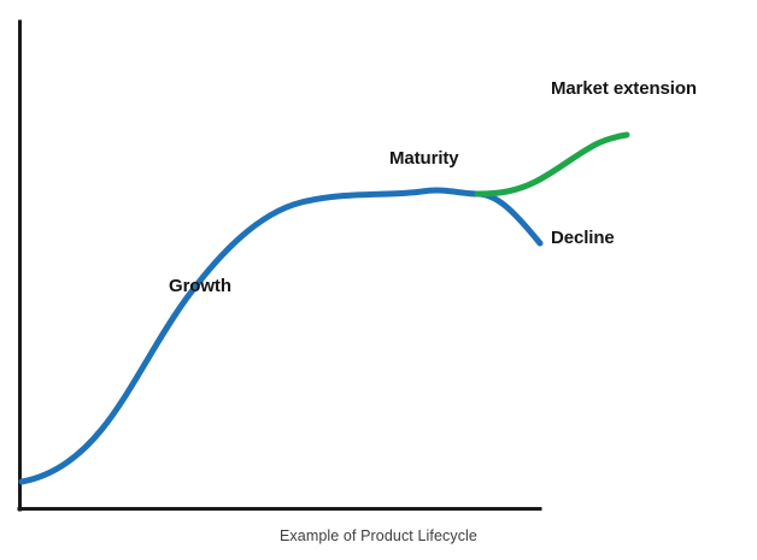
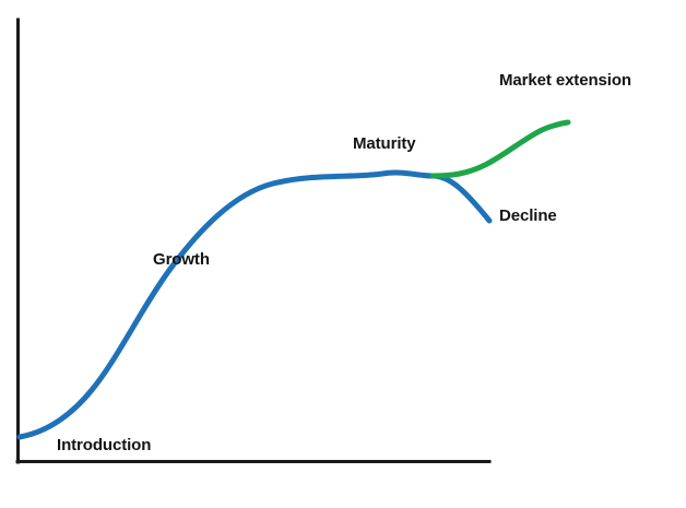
+ Introduction
  Growth
  Maturity
  Decline
  Market extension
- Example of Product Lifecycle
